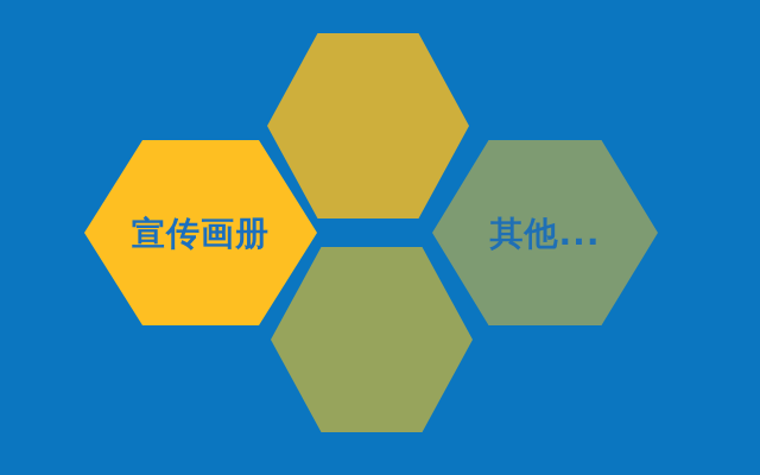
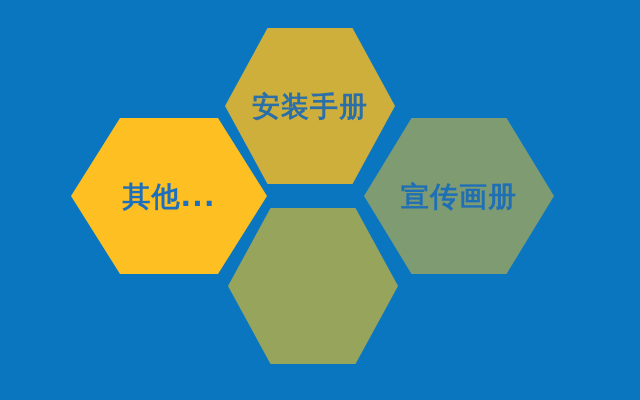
- 宣传画册
+ 其他...
+ 安装手册
- 其他...
+ 宣传画册
